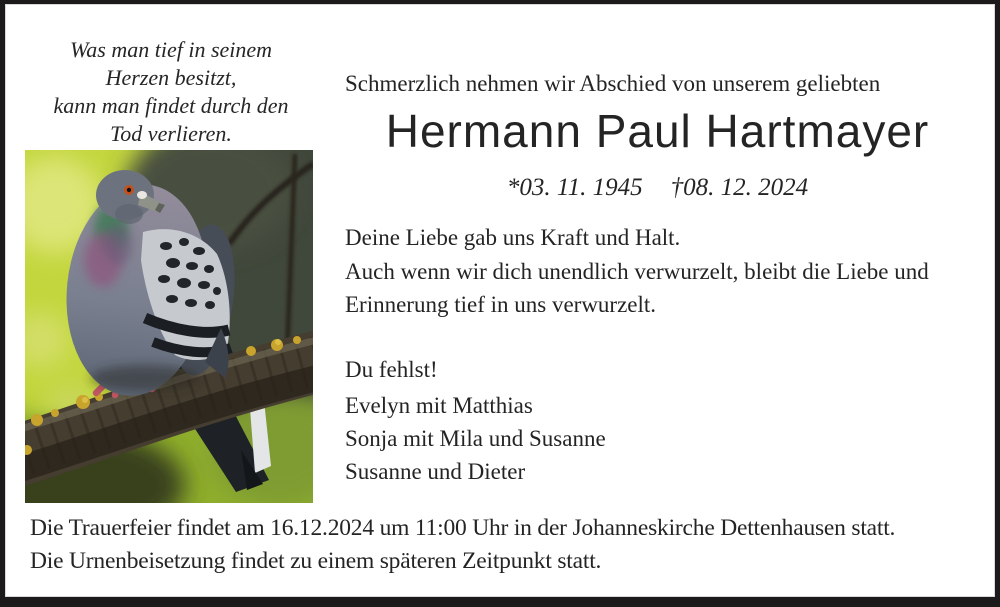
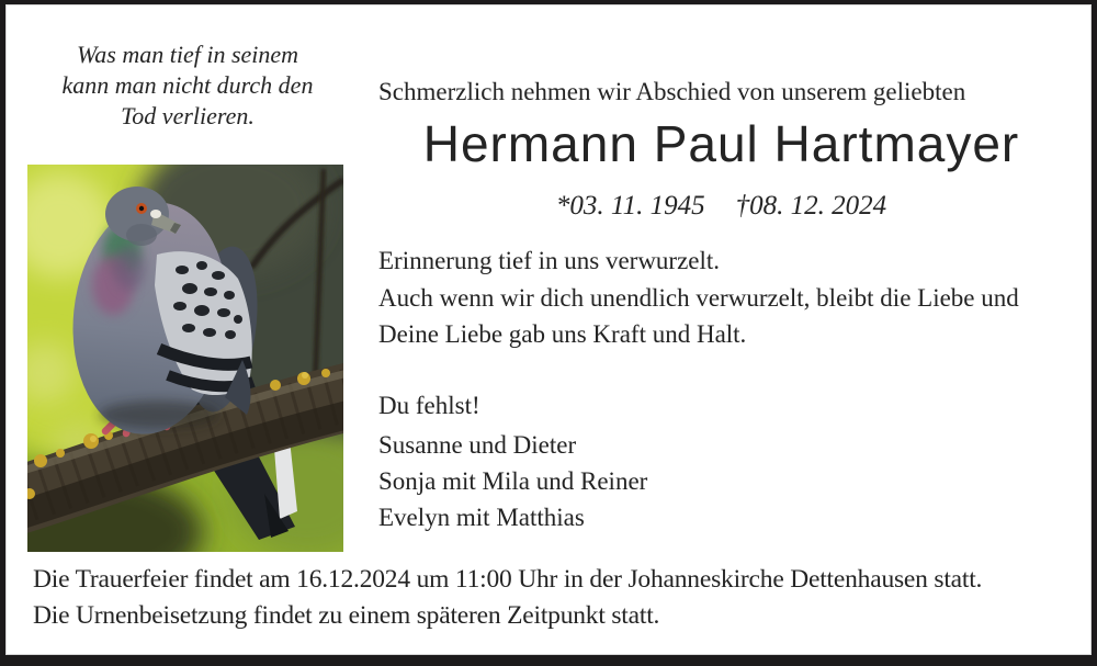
  Was man tief in seinem
- Herzen besitzt,
- kann man findet durch den
+ kann man nicht durch den
  Tod verlieren.
  Schmerzlich nehmen wir Abschied von unserem geliebten
  Hermann Paul Hartmayer
  *03. 11. 1945 †08. 12. 2024
- Deine Liebe gab uns Kraft und Halt.
+ Erinnerung tief in uns verwurzelt.
  Auch wenn wir dich unendlich verwurzelt, bleibt die Liebe und
- Erinnerung tief in uns verwurzelt.
+ Deine Liebe gab uns Kraft und Halt.
  Du fehlst!
- Evelyn mit Matthias
+ Susanne und Dieter
- Sonja mit Mila und Susanne
+ Sonja mit Mila und Reiner
- Susanne und Dieter
+ Evelyn mit Matthias
  Die Trauerfeier findet am 16.12.2024 um 11:00 Uhr in der Johanneskirche Dettenhausen statt.
  Die Urnenbeisetzung findet zu einem späteren Zeitpunkt statt.
